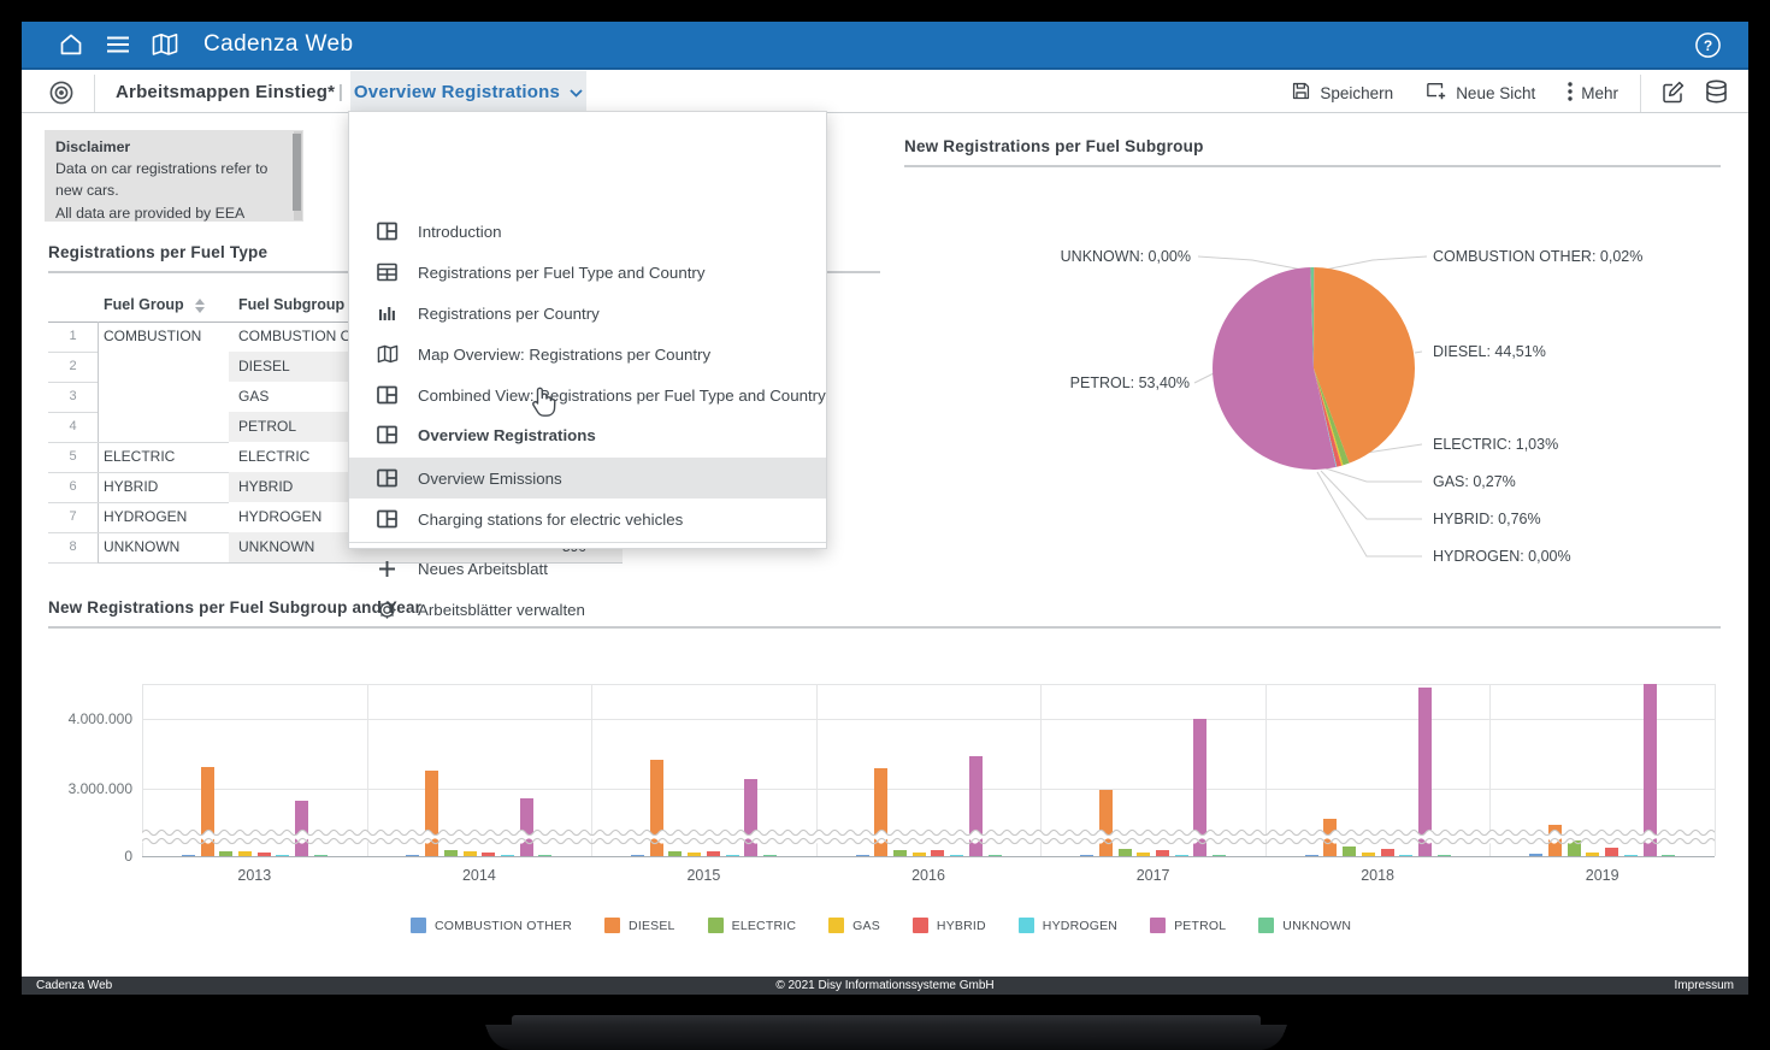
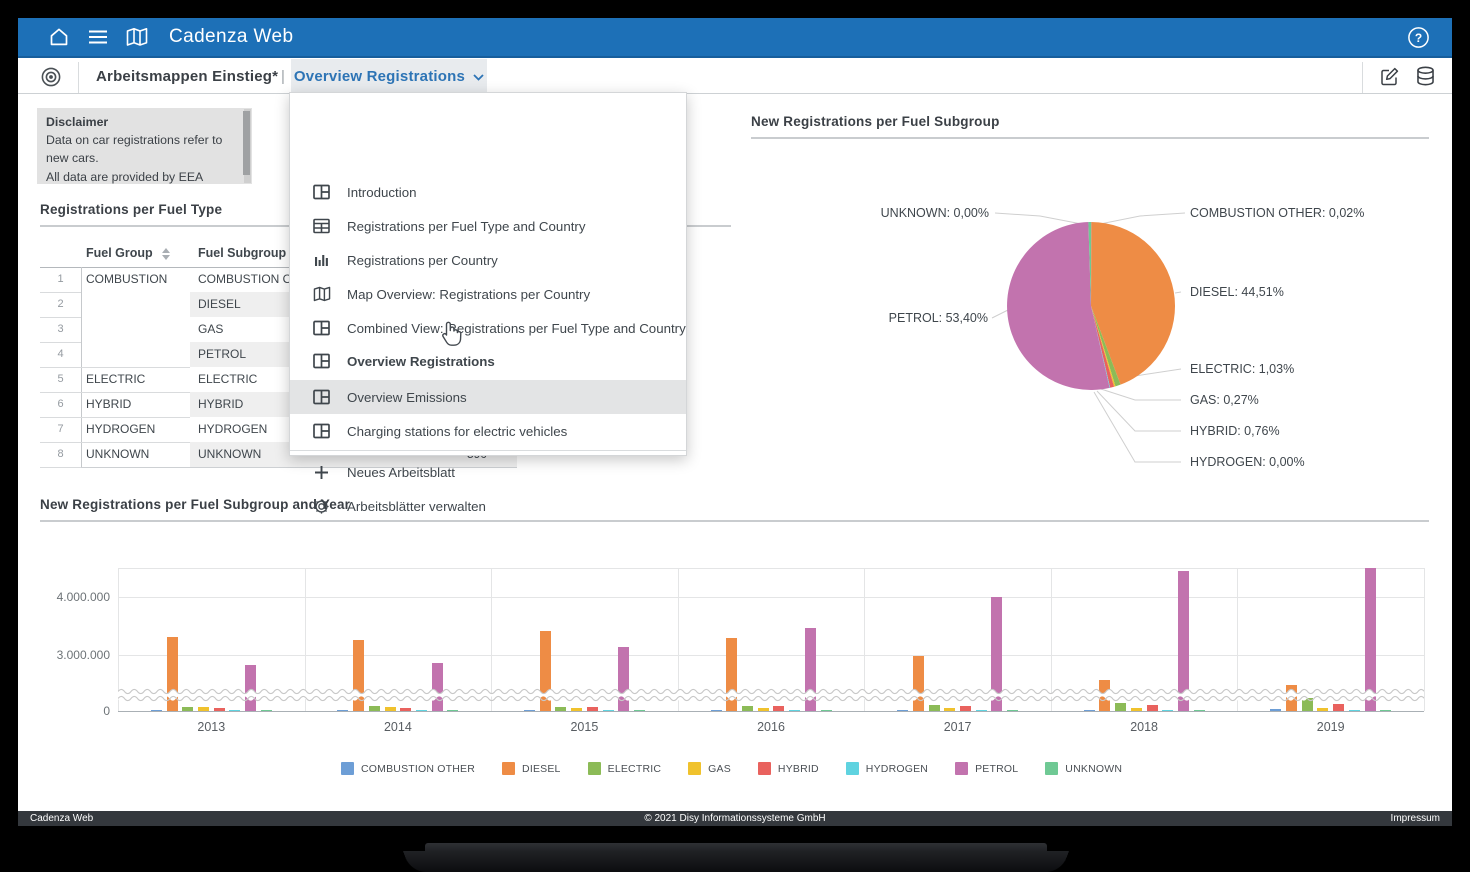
  Cadenza Web
  ?
  Arbeitsmappen Einstieg*
  |
  Overview Registrations
- Speichern
- Neue Sicht
- Mehr
  Disclaimer
  Data on car registrations refer to
  new cars.
  All data are provided by EEA
  Registrations per Fuel Type
  Fuel Group
  Fuel Subgroup
  1
  COMBUSTION
  COMBUSTION O
  2
  DIESEL
  3
  GAS
  4
  PETROL
  5
  ELECTRIC
  ELECTRIC
  6
  HYBRID
  HYBRID
  7
  HYDROGEN
  HYDROGEN
  8
  UNKNOWN
  UNKNOWN
  New Registrations per Fuel Subgroup
  New Registrations per Fuel Subgroup and Year
  COMBUSTION OTHER
  DIESEL
  ELECTRIC
  GAS
  HYBRID
  HYDROGEN
  PETROL
  UNKNOWN
  Cadenza Web
  © 2021 Disy Informationssysteme GmbH
  Impressum
  Introduction
  Registrations per Fuel Type and Country
  Registrations per Country
  Map Overview: Registrations per Country
  Combined View:egistrations per Fuel Type and Country
  Overview Registrations
  Overview Emissions
  Charging stations for electric vehicles
  Neues Arbeitsblatt
  Arbeitsblätter verwalten
  UNKNOWN: 0,00%
  COMBUSTION OTHER: 0,02%
  DIESEL: 44,51%
  PETROL: 53,40%
  ELECTRIC: 1,03%
  GAS: 0,27%
  HYBRID: 0,76%
  HYDROGEN: 0,00%
  4.000.000
  3.000.000
  0
  2013
  2014
  2015
  2016
  2017
  2018
  2019
